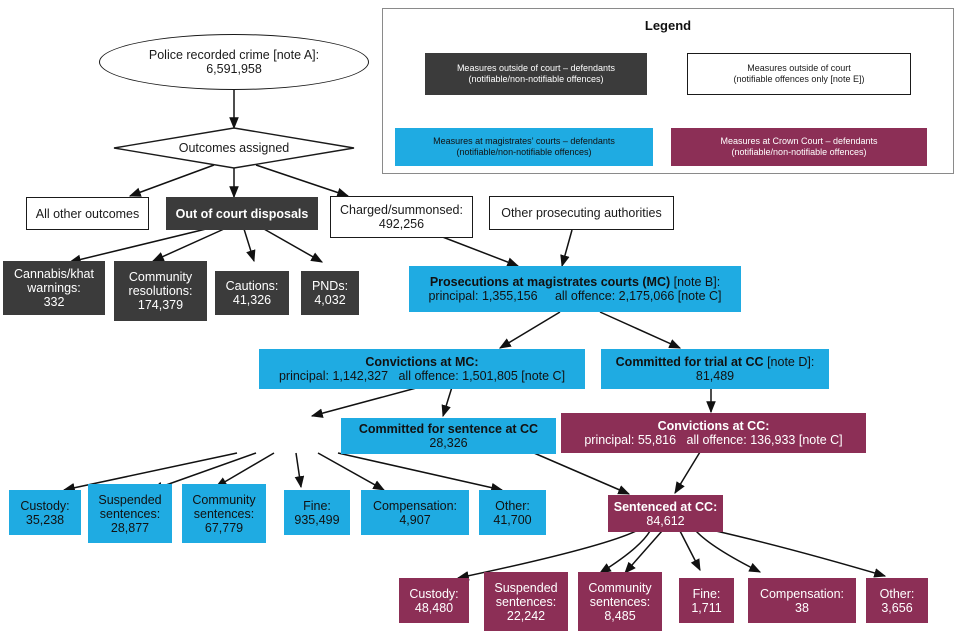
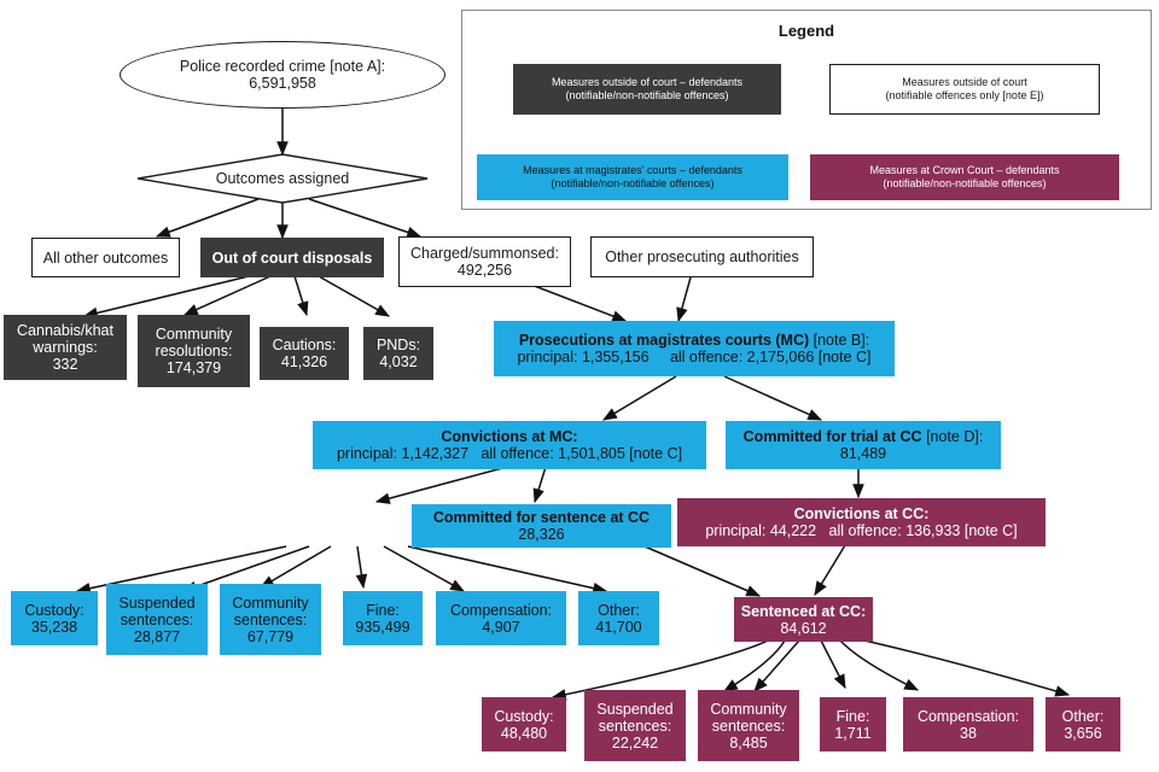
  Legend
  Measures outside of court – defendants
  (notifiable/non-notifiable offences)
  Measures outside of court
  (notifiable offences only [note E])
  Measures at magistrates’ courts – defendants
  (notifiable/non-notifiable offences)
  Measures at Crown Court – defendants
  (notifiable/non-notifiable offences)
  Police recorded crime [note A]:
  6,591,958
  Outcomes assigned
  All other outcomes
  Out of court disposals
  Charged/summonsed:
  492,256
  Other prosecuting authorities
  Cannabis/khat
  warnings:
  332
  Community
  resolutions:
  174,379
  Cautions:
  41,326
  PNDs:
  4,032
  Prosecutions at magistrates courts (MC) [note B]:
  principal: 1,355,156 all offence: 2,175,066 [note C]
  Convictions at MC:
  principal: 1,142,327 all offence: 1,501,805 [note C]
  Committed for trial at CC [note D]:
  81,489
  Committed for sentence at CC
  28,326
  Convictions at CC:
- principal: 55,816 all offence: 136,933 [note C]
+ principal: 44,222 all offence: 136,933 [note C]
  Sentenced at CC:
  84,612
  Custody:
  35,238
  Suspended
  sentences:
  28,877
  Community
  sentences:
  67,779
  Fine:
  935,499
  Compensation:
  4,907
  Other:
  41,700
  Custody:
  48,480
  Suspended
  sentences:
  22,242
  Community
  sentences:
  8,485
  Fine:
  1,711
  Compensation:
  38
  Other:
  3,656
